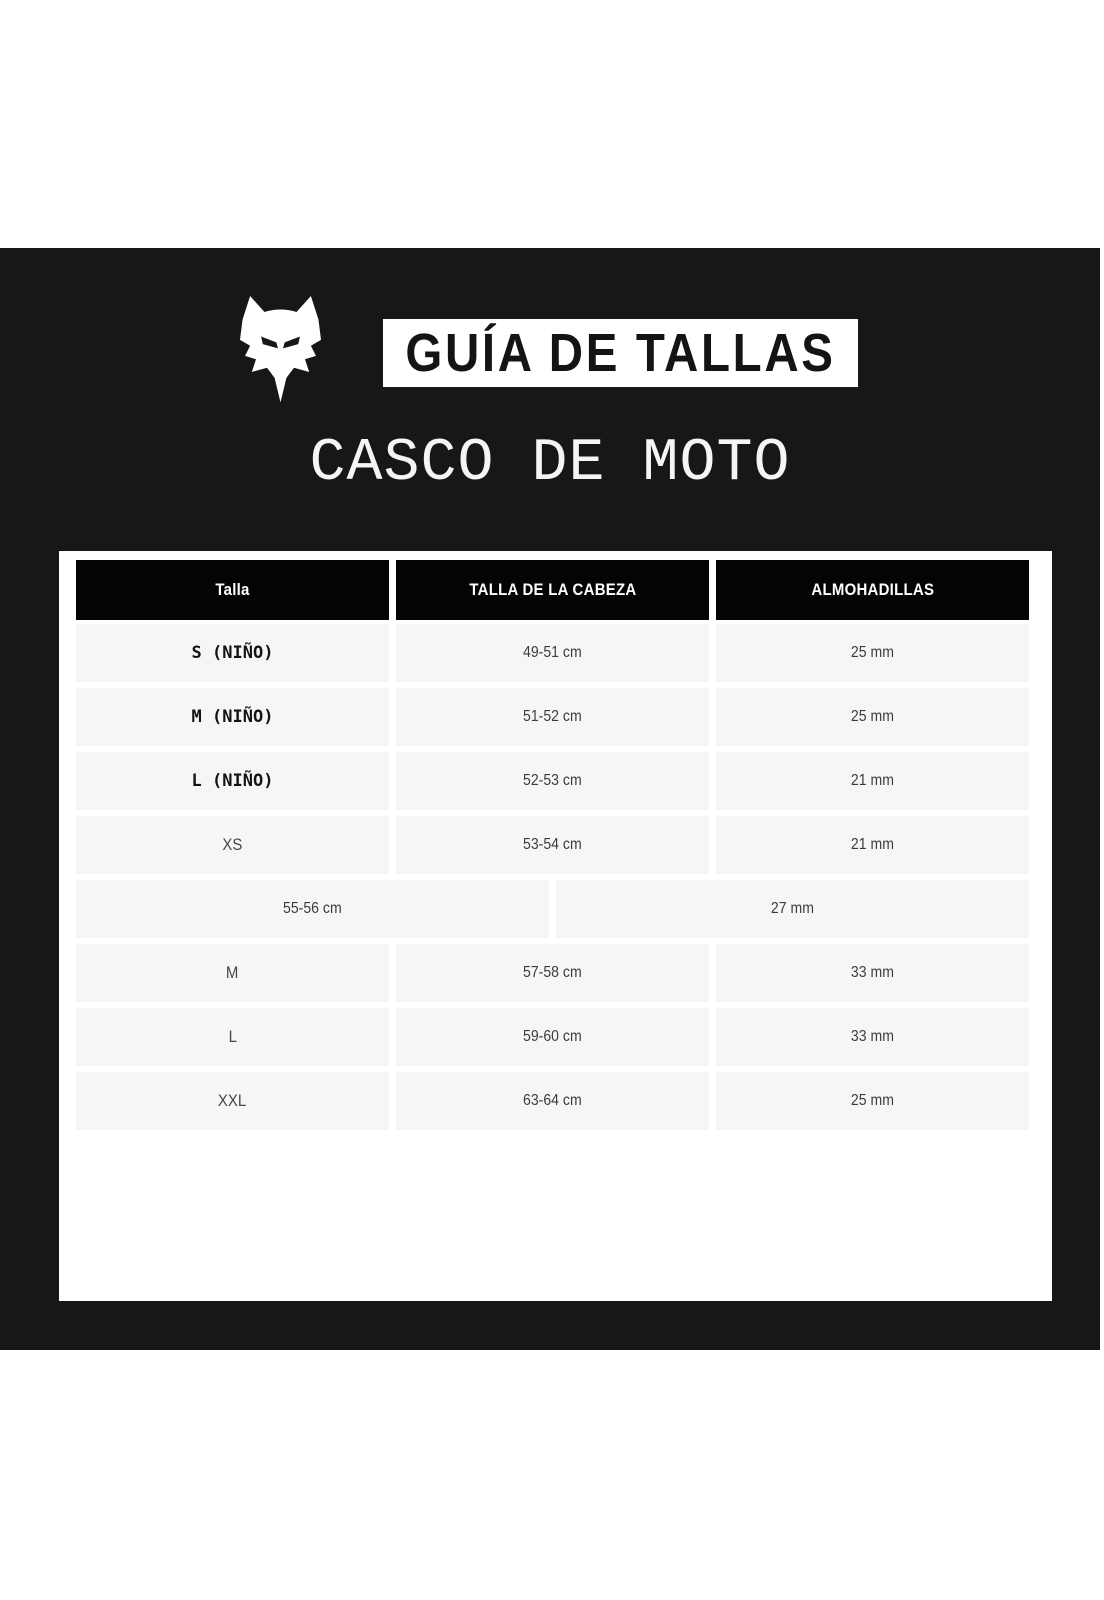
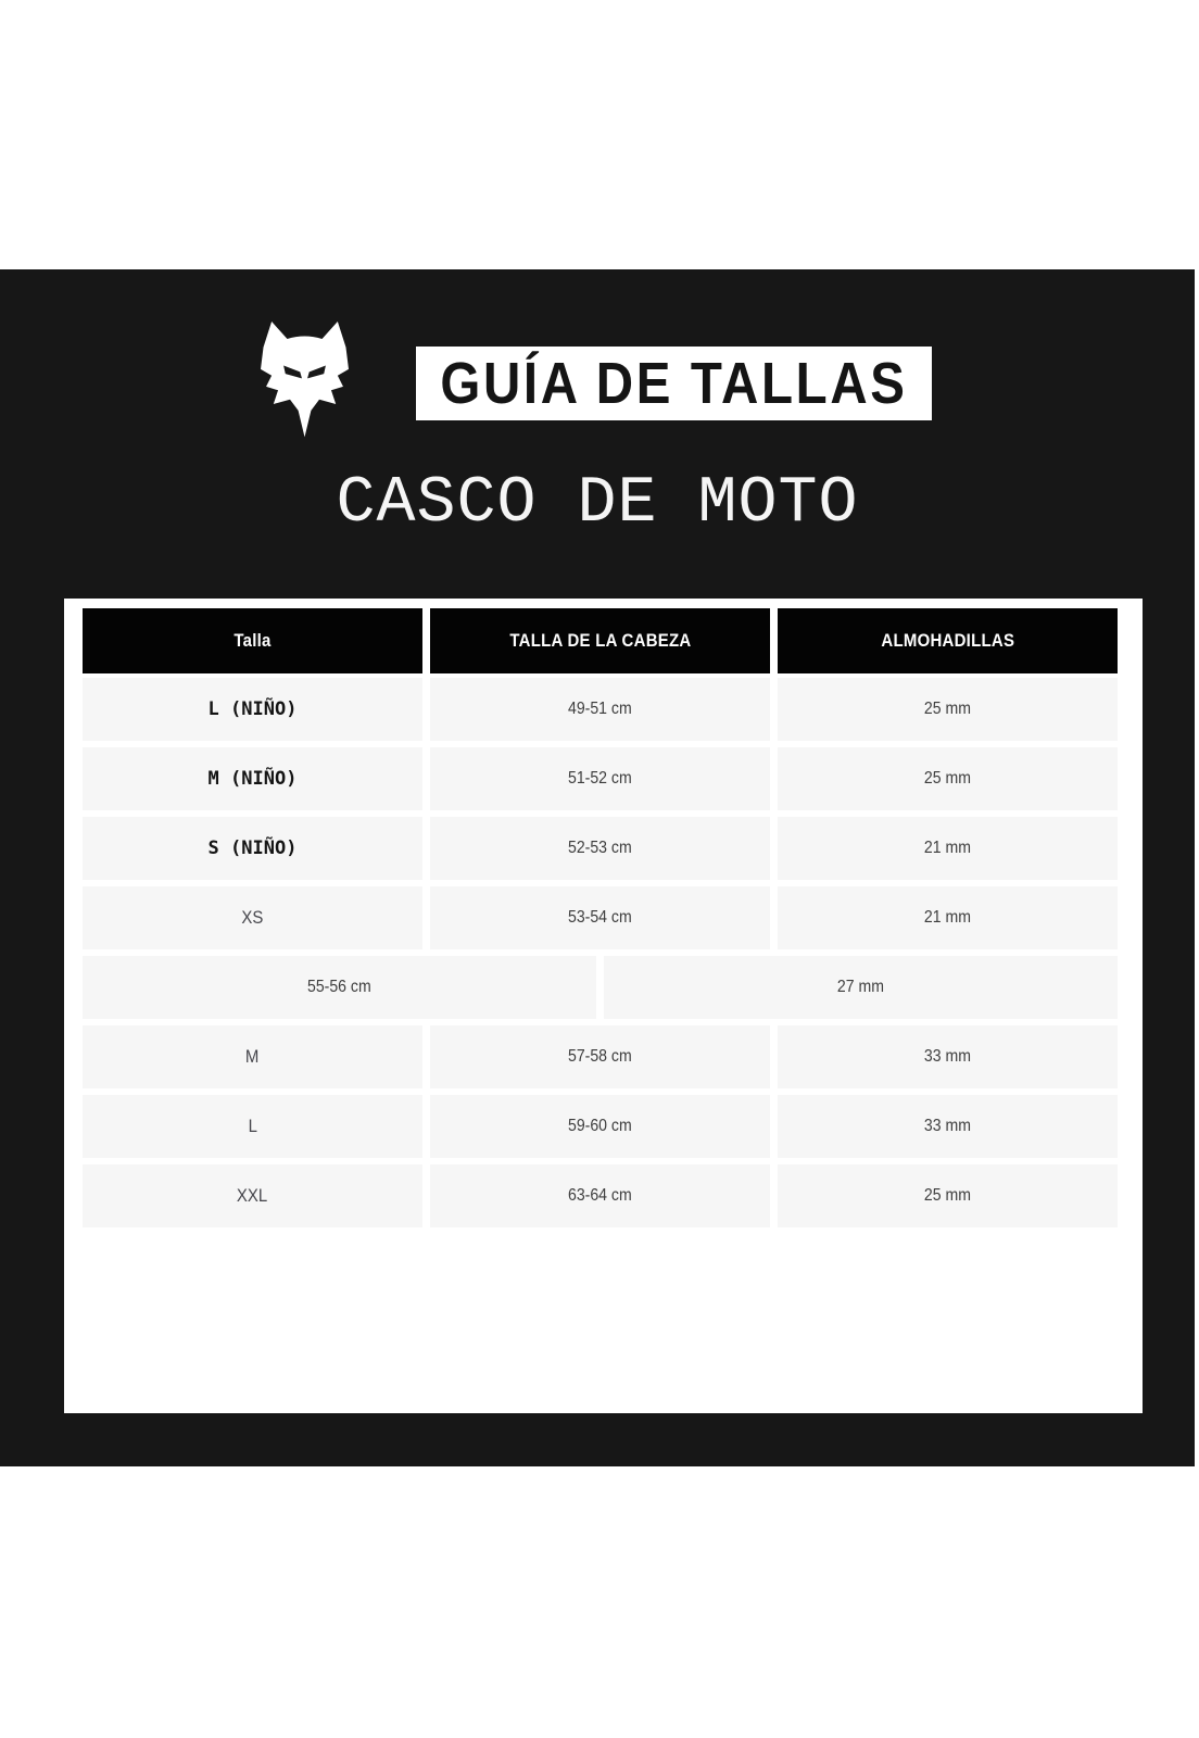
  GUÍA DE TALLAS
  CASCO DE MOTO
  Talla
  TALLA DE LA CABEZA
  ALMOHADILLAS
- S (NIÑO)
+ L (NIÑO)
  49-51 cm
  25 mm
  M (NIÑO)
  51-52 cm
  25 mm
- L (NIÑO)
+ S (NIÑO)
  52-53 cm
  21 mm
  XS
  53-54 cm
  21 mm
  55-56 cm
  27 mm
  M
  57-58 cm
  33 mm
  L
  59-60 cm
  33 mm
  XXL
  63-64 cm
  25 mm
